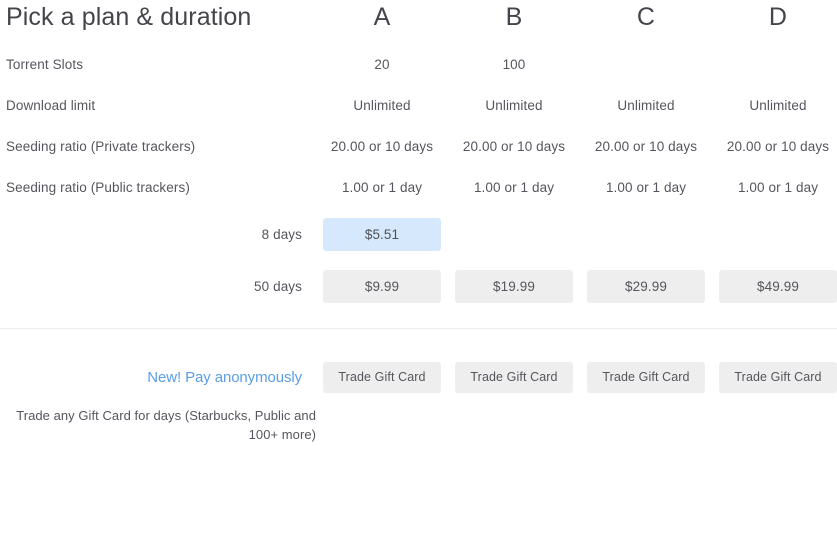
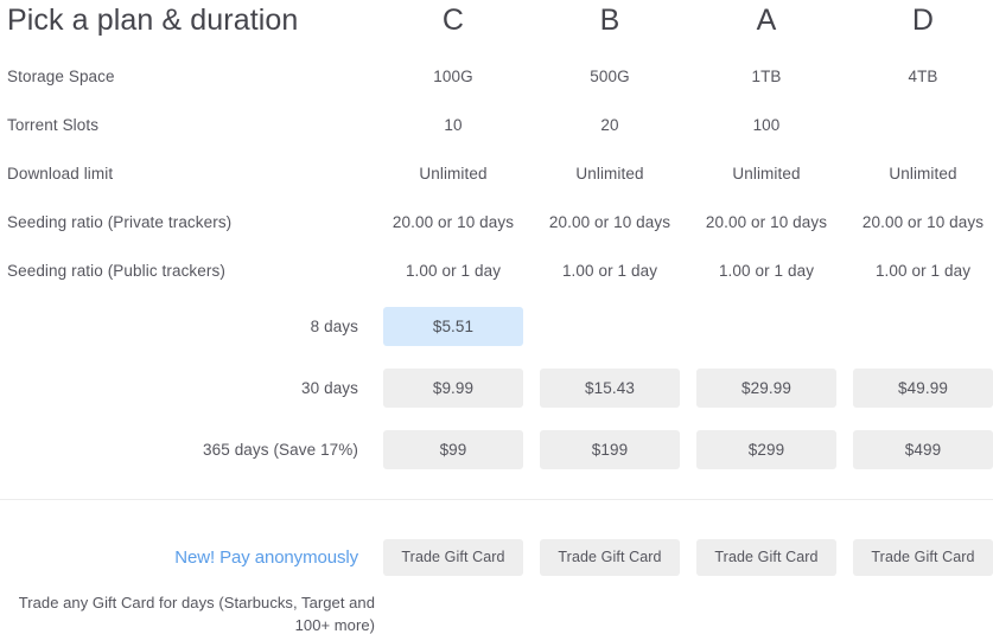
  Pick a plan & duration
- A
+ C
  B
- C
+ A
  D
+ Storage Space
+ 100G
+ 500G
+ 1TB
+ 4TB
  Torrent Slots
+ 10
  20
  100
  Download limit
  Unlimited
  Unlimited
  Unlimited
  Unlimited
  Seeding ratio (Private trackers)
  20.00 or 10 days
  20.00 or 10 days
  20.00 or 10 days
  20.00 or 10 days
  Seeding ratio (Public trackers)
  1.00 or 1 day
  1.00 or 1 day
  1.00 or 1 day
  1.00 or 1 day
  8 days
  $5.51
- 50 days
+ 30 days
  $9.99
- $19.99
+ $15.43
  $29.99
  $49.99
+ 365 days (Save 17%)
+ $99
+ $199
+ $299
+ $499
  New! Pay anonymously
  Trade Gift Card
  Trade Gift Card
  Trade Gift Card
  Trade Gift Card
- Trade any Gift Card for days (Starbucks, Public and 100+ more)
+ Trade any Gift Card for days (Starbucks, Target and 100+ more)
